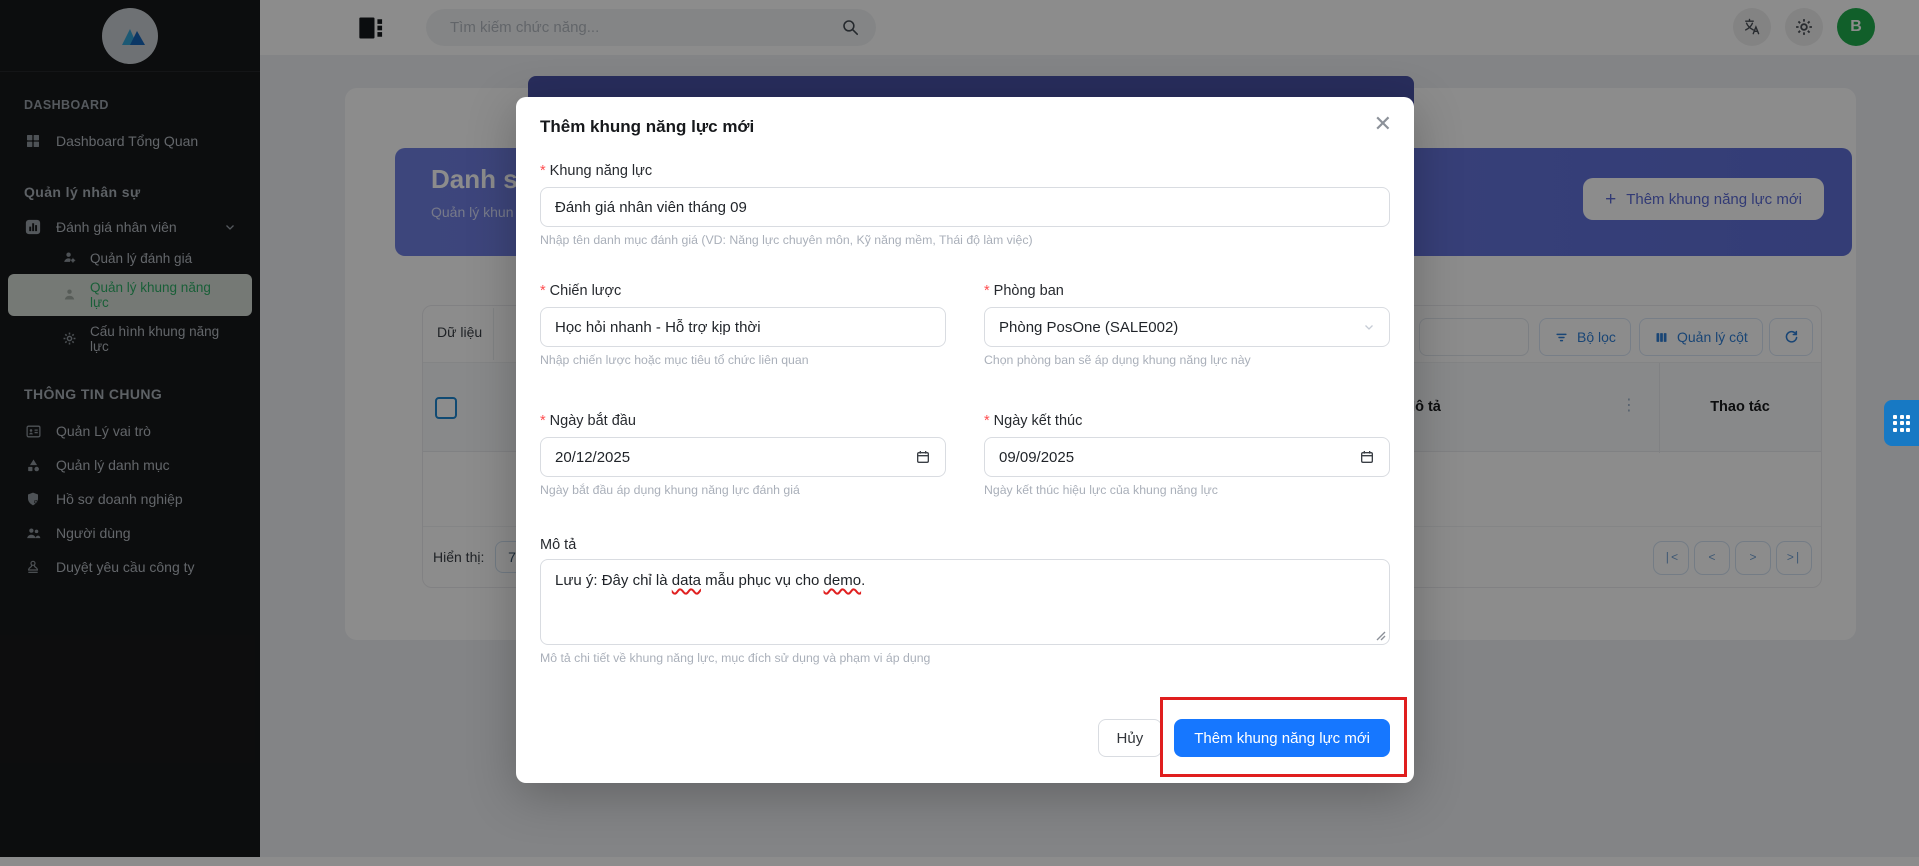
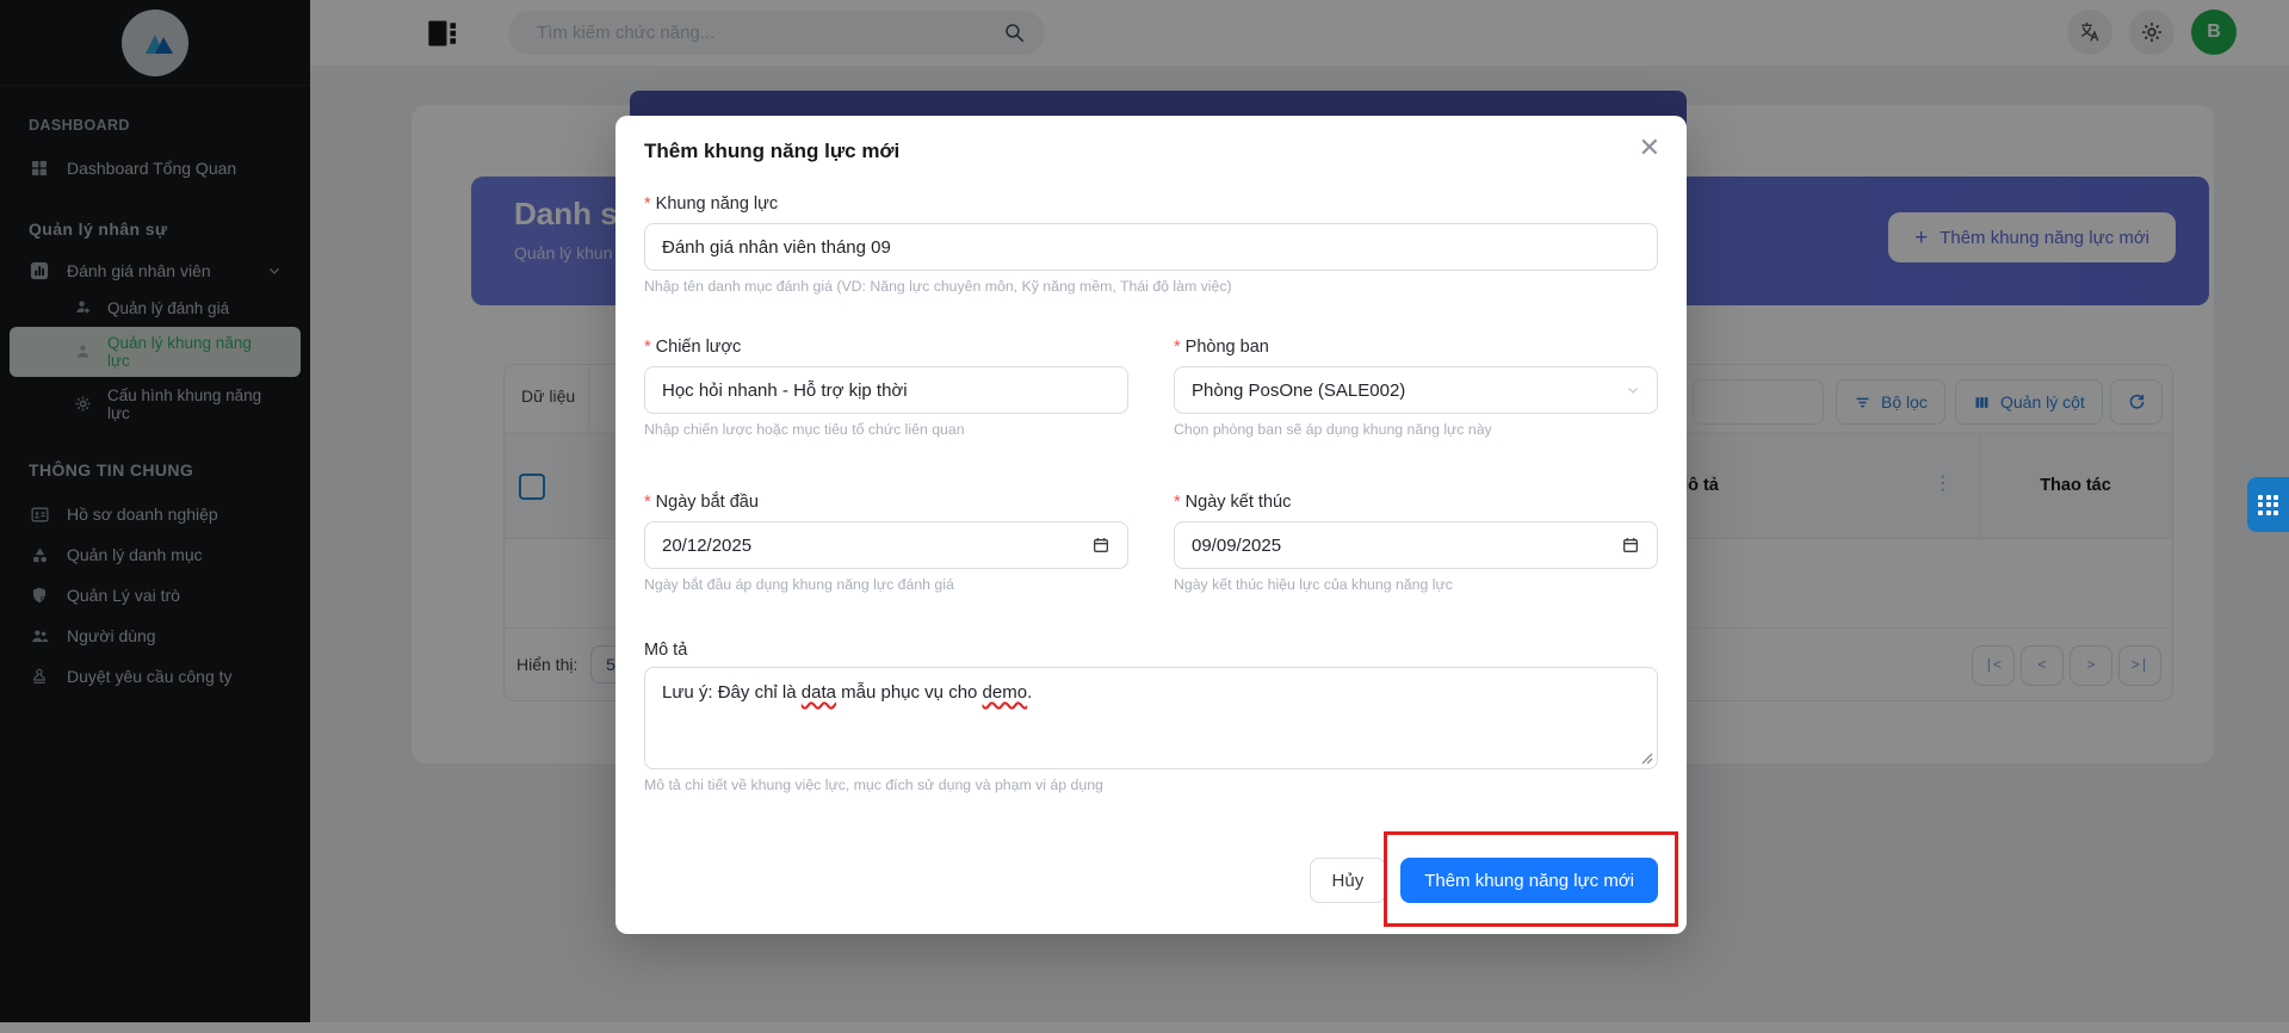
  DASHBOARD
  Dashboard Tổng Quan
  Quản lý nhân sự
  Đánh giá nhân viên
  Quản lý đánh giá
  Quản lý khung năng lực
  Cấu hình khung năng lực
  THÔNG TIN CHUNG
- Quản Lý vai trò
+ Hồ sơ doanh nghiệp
  Quản lý danh mục
- Hồ sơ doanh nghiệp
+ Quản Lý vai trò
  Người dùng
  Duyệt yêu cầu công ty
  Tìm kiếm chức năng...
  B
  Danh s
  Quản lý khun
  +
  Thêm khung năng lực mới
  Dữ liệu
  Bộ lọc
  Quản lý cột
  ô tả
  ⋮
  Thao tác
  Hiển thị:
- 7
+ 5
  |<
  <
  >
  >|
  Thêm khung năng lực mới
  ✕
  Khung năng lực
  Đánh giá nhân viên tháng 09
  Nhập tên danh mục đánh giá (VD: Năng lực chuyên môn, Kỹ năng mềm, Thái độ làm việc)
  Chiến lược
  Học hỏi nhanh - Hỗ trợ kịp thời
  Nhập chiến lược hoặc mục tiêu tổ chức liên quan
  Phòng ban
  Phòng PosOne (SALE002)
  Chọn phòng ban sẽ áp dụng khung năng lực này
  Ngày bắt đầu
  20/12/2025
  Ngày bắt đầu áp dụng khung năng lực đánh giá
  Ngày kết thúc
  09/09/2025
  Ngày kết thúc hiệu lực của khung năng lực
  Mô tả
  Lưu ý: Đây chỉ là data mẫu phục vụ cho demo.
- Mô tả chi tiết về khung năng lực, mục đích sử dụng và phạm vi áp dụng
+ Mô tả chi tiết về khung việc lực, mục đích sử dụng và phạm vi áp dụng
  Hủy
  Thêm khung năng lực mới
